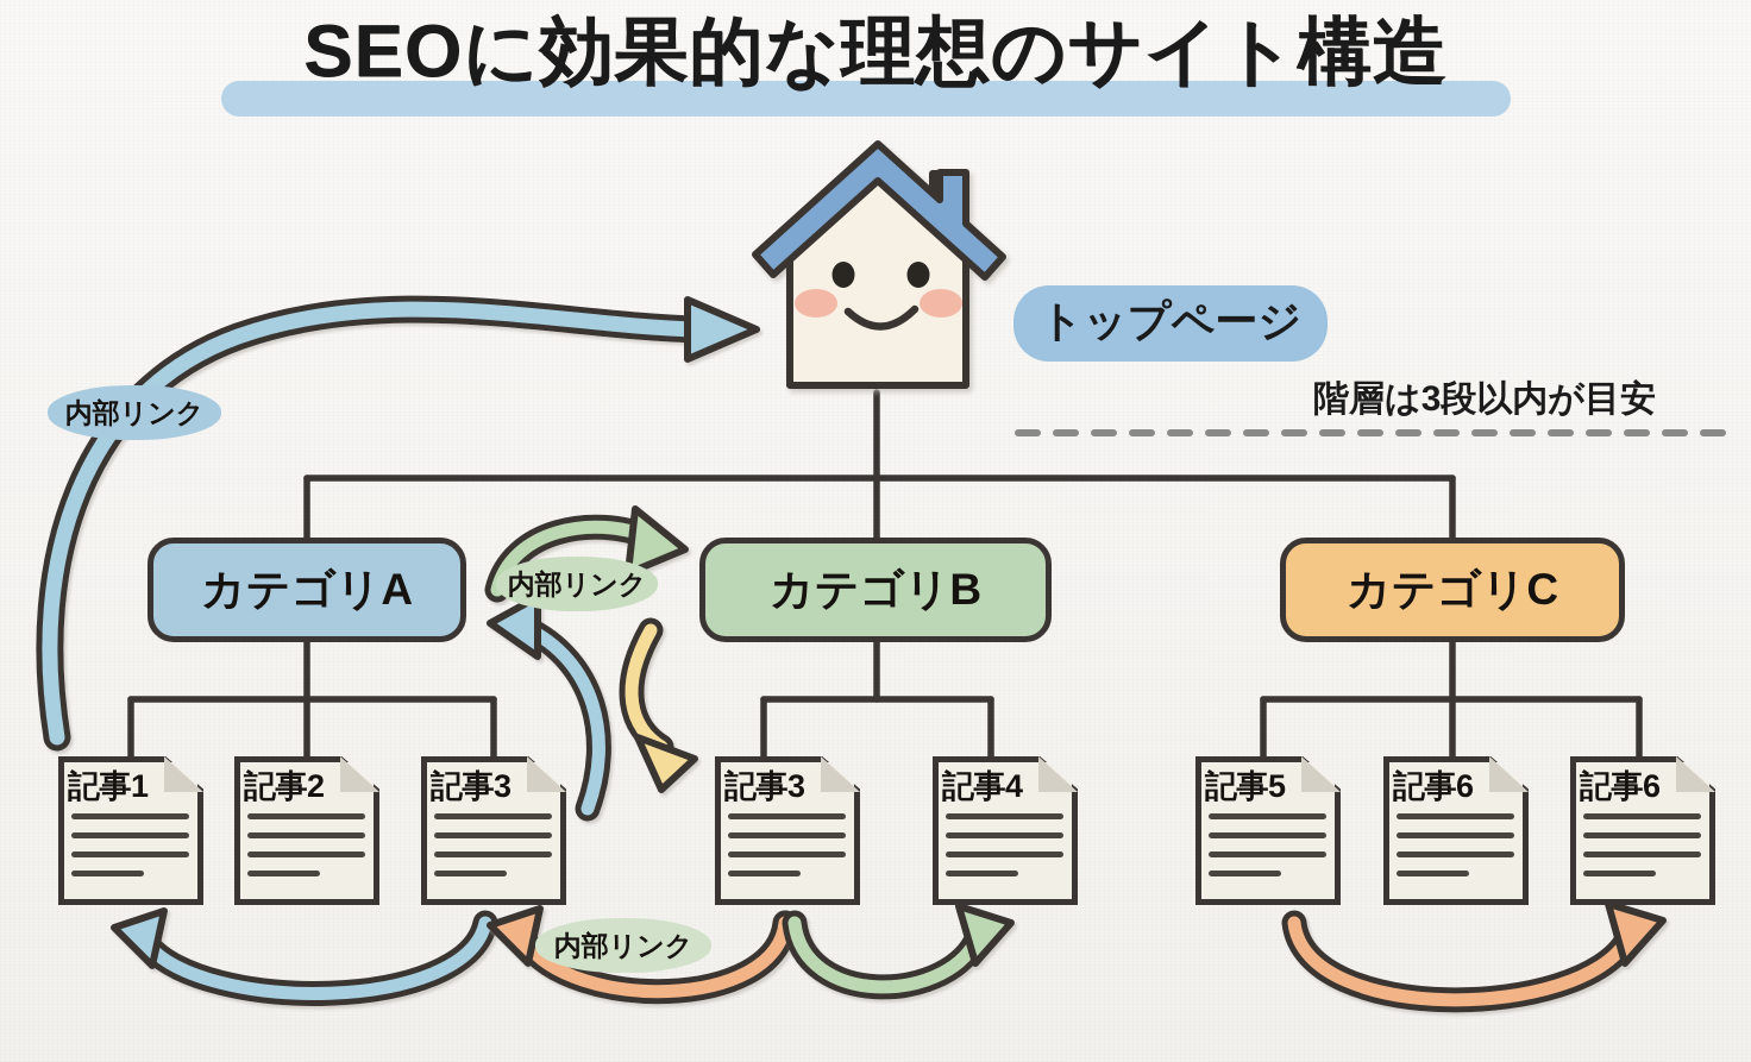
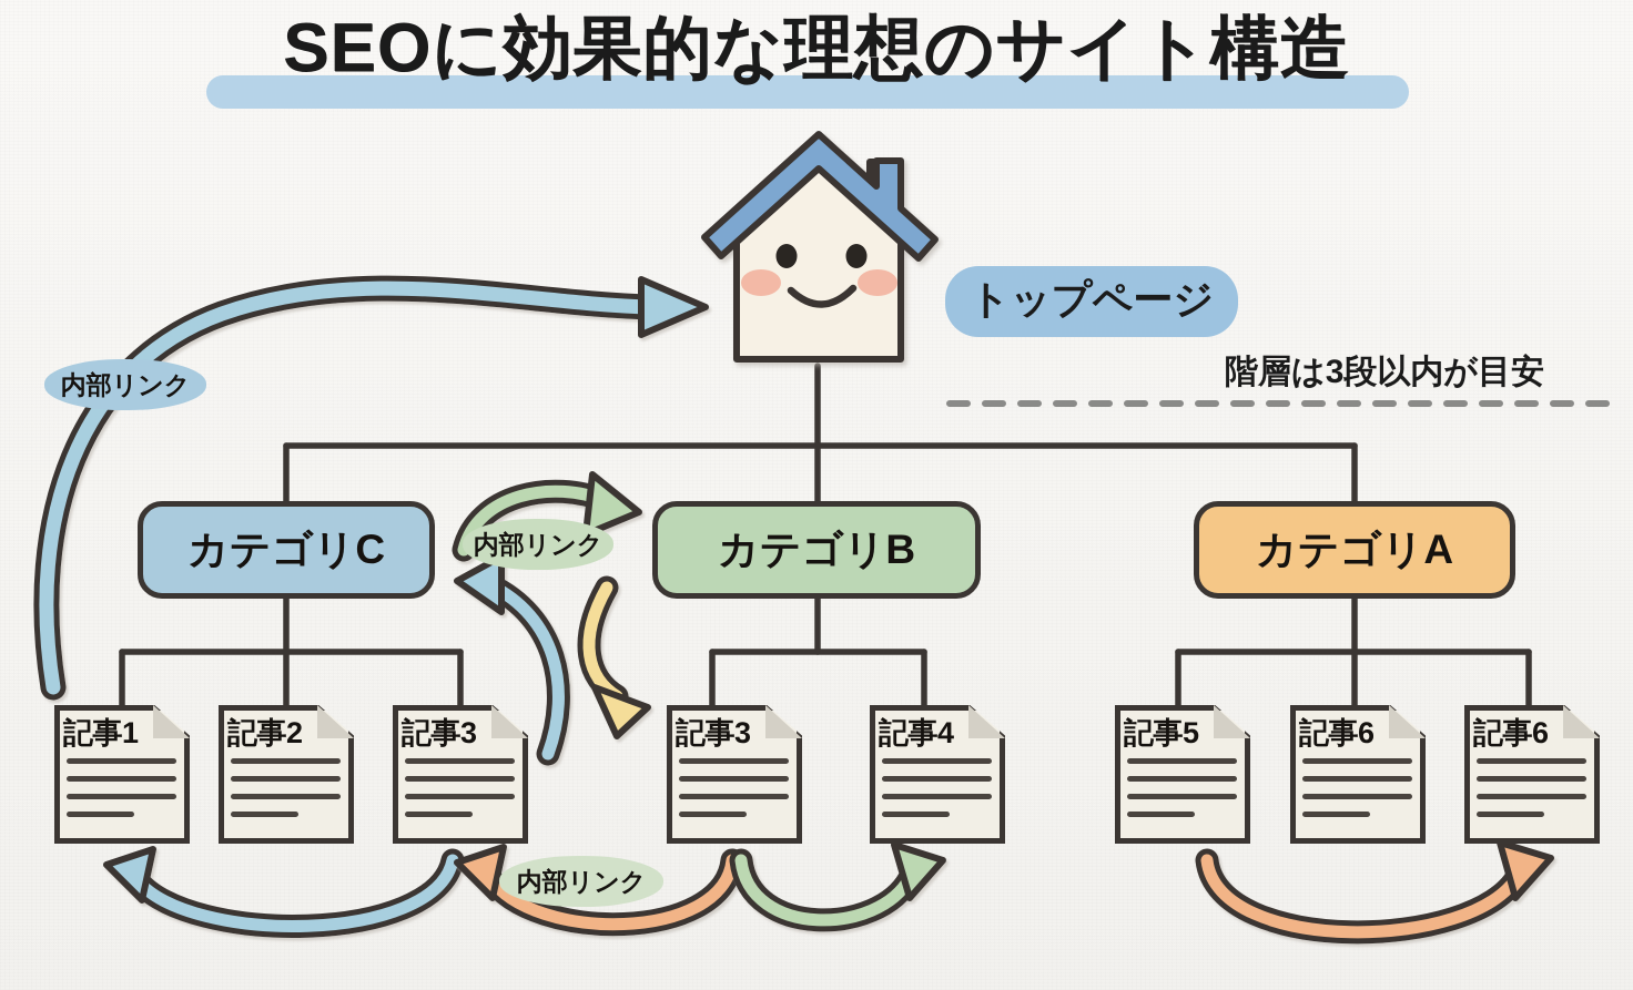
  SEOに効果的な理想のサイト構造
  トップページ
  階層は3段以内が目安
- カテゴリA
+ カテゴリC
  カテゴリB
- カテゴリC
+ カテゴリA
  記事1
  記事2
  記事3
  記事3
  記事4
  記事5
  記事6
  記事6
  内部リンク
  内部リンク
  内部リンク
